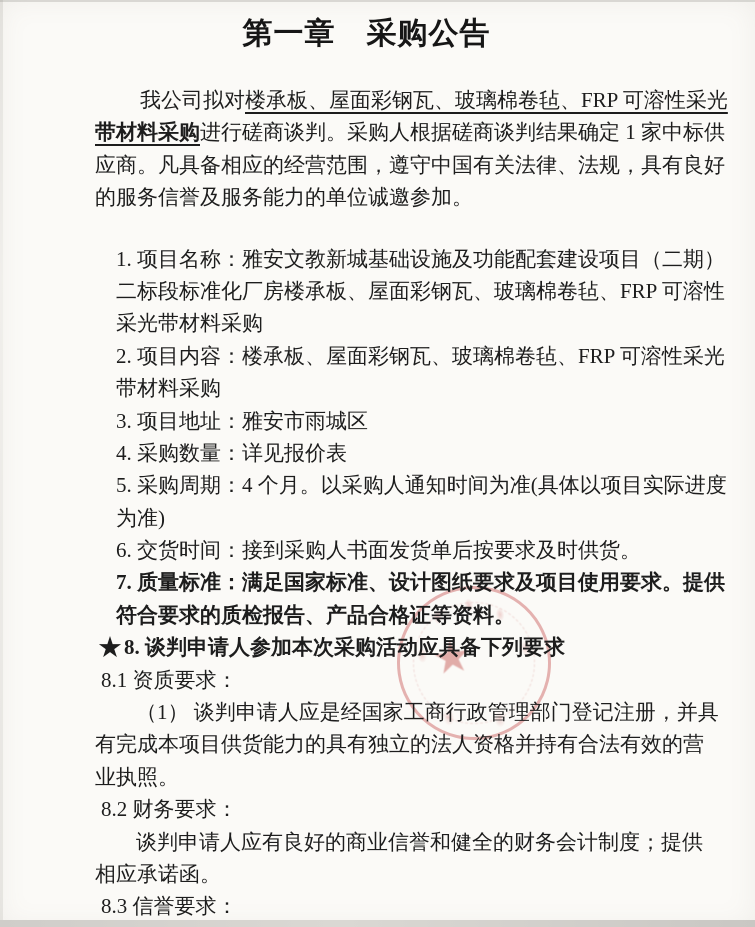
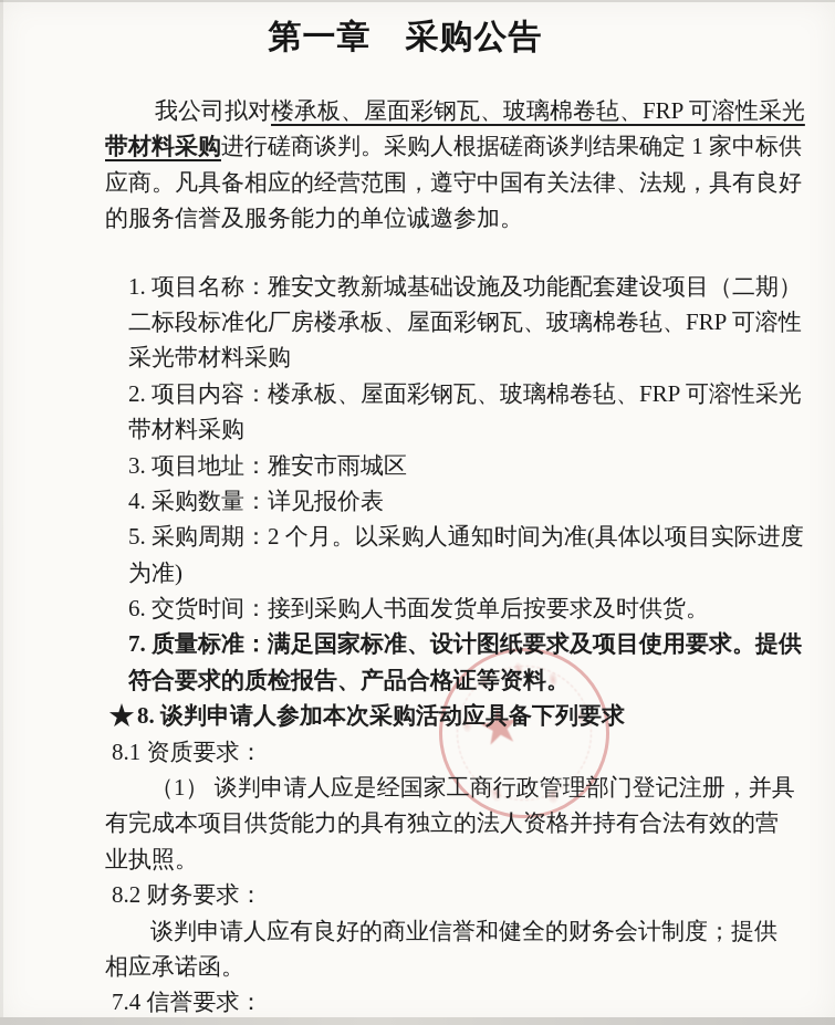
  第一章 采购公告
  我公司拟对楼承板、屋面彩钢瓦、玻璃棉卷毡、FRP 可溶性采光
  带材料采购进行磋商谈判。采购人根据磋商谈判结果确定 1 家中标供
  应商。凡具备相应的经营范围，遵守中国有关法律、法规，具有良好
  的服务信誉及服务能力的单位诚邀参加。
  1. 项目名称：雅安文教新城基础设施及功能配套建设项目（二期）
  二标段标准化厂房楼承板、屋面彩钢瓦、玻璃棉卷毡、FRP 可溶性
  采光带材料采购
  2. 项目内容：楼承板、屋面彩钢瓦、玻璃棉卷毡、FRP 可溶性采光
  带材料采购
  3. 项目地址：雅安市雨城区
  4. 采购数量：详见报价表
- 5. 采购周期：4 个月。以采购人通知时间为准(具体以项目实际进度
+ 5. 采购周期：2 个月。以采购人通知时间为准(具体以项目实际进度
  为准)
  6. 交货时间：接到采购人书面发货单后按要求及时供货。
  7. 质量标准：满足国家标准、设计图纸要求及项目使用要求。提供
  符合要求的质检报告、产品合格证等资料。
  ★8. 谈判申请人参加本次采购活动应具备下列要求
  8.1 资质要求：
  （1） 谈判申请人应是经国家工商行政管理部门登记注册，并具
  有完成本项目供货能力的具有独立的法人资格并持有合法有效的营
  业执照。
  8.2 财务要求：
  谈判申请人应有良好的商业信誉和健全的财务会计制度；提供
  相应承诺函。
- 8.3 信誉要求：
+ 7.4 信誉要求：
